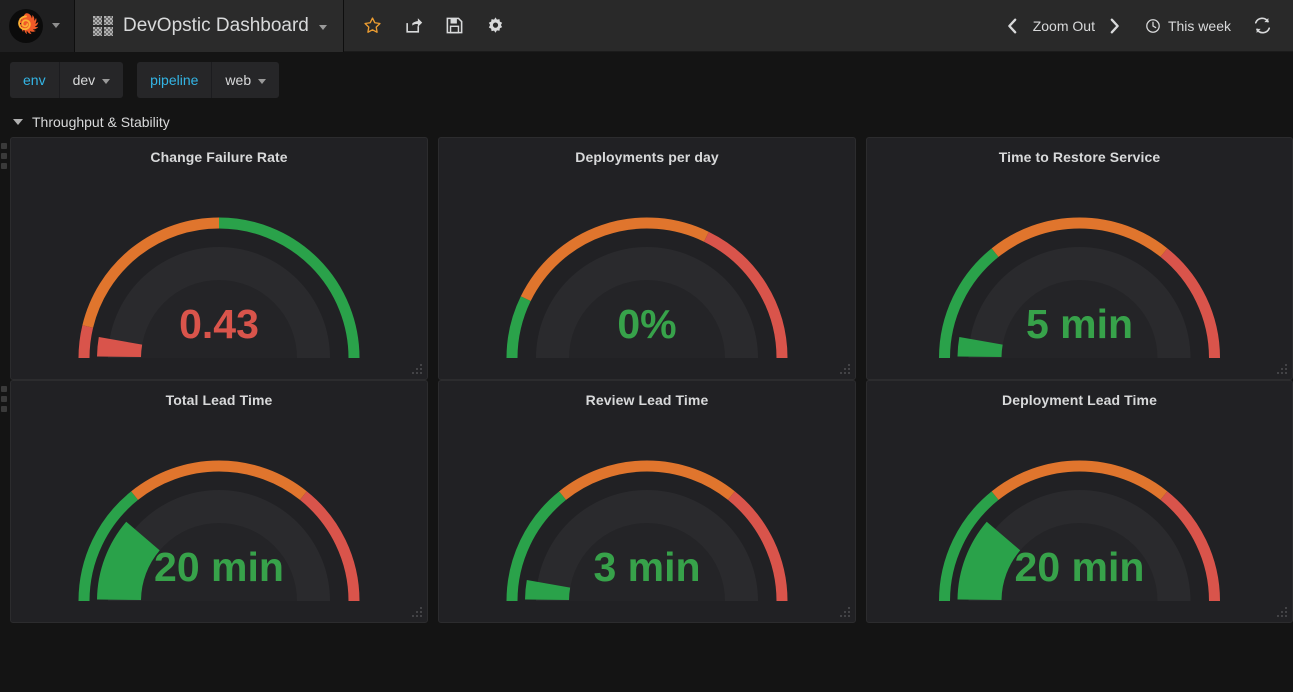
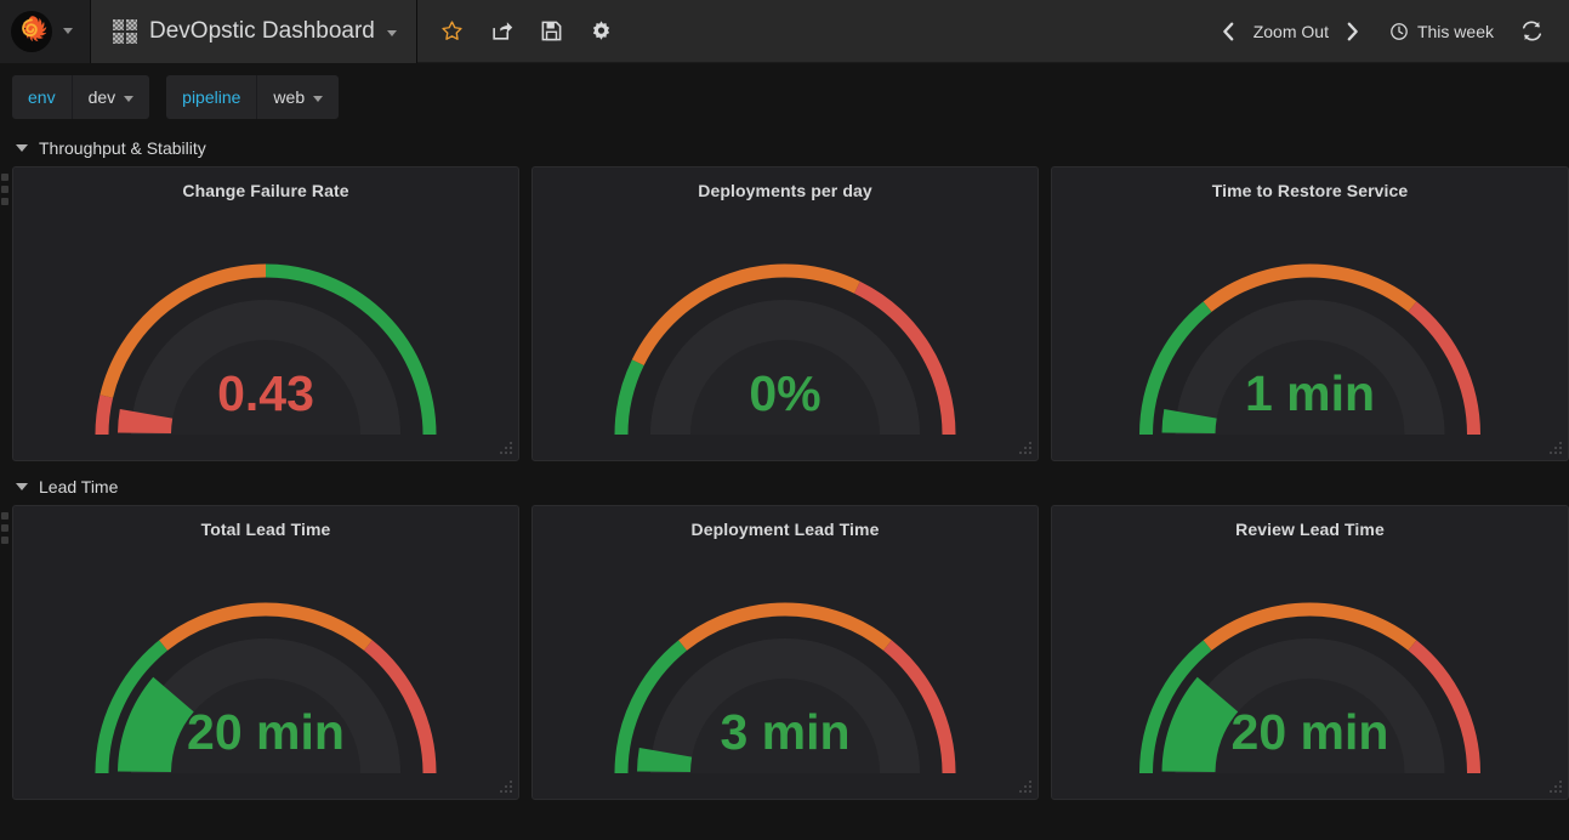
  DevOpstic Dashboard
  Zoom Out
  This week
  env
  dev
  pipeline
  web
  Throughput & Stability
  Change Failure Rate
  0.43
  Deployments per day
  0%
  Time to Restore Service
- 5 min
+ 1 min
+ Lead Time
  Total Lead Time
  20 min
- Review Lead Time
+ Deployment Lead Time
  3 min
- Deployment Lead Time
+ Review Lead Time
  20 min
